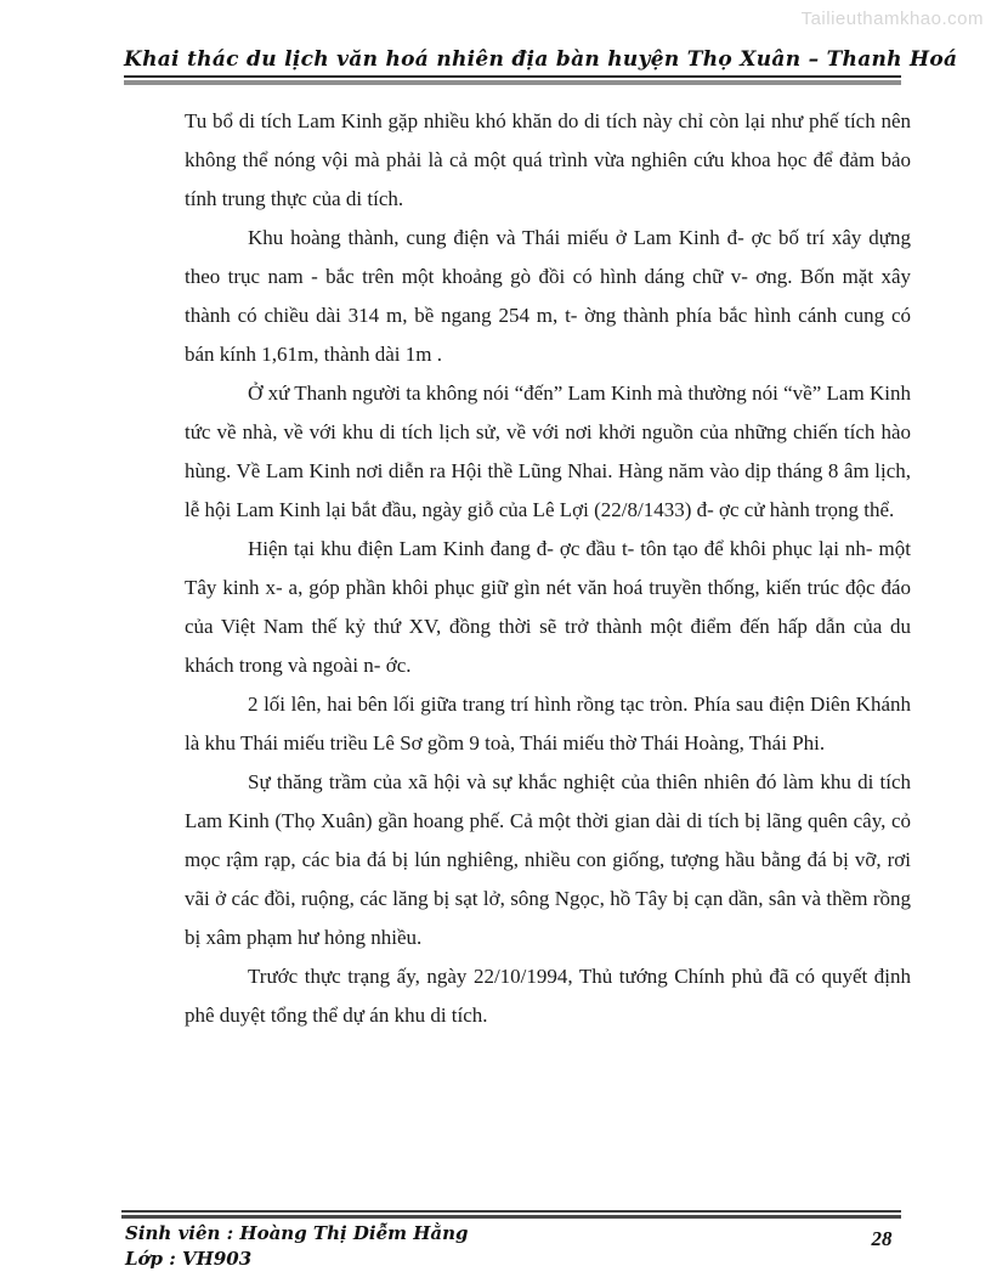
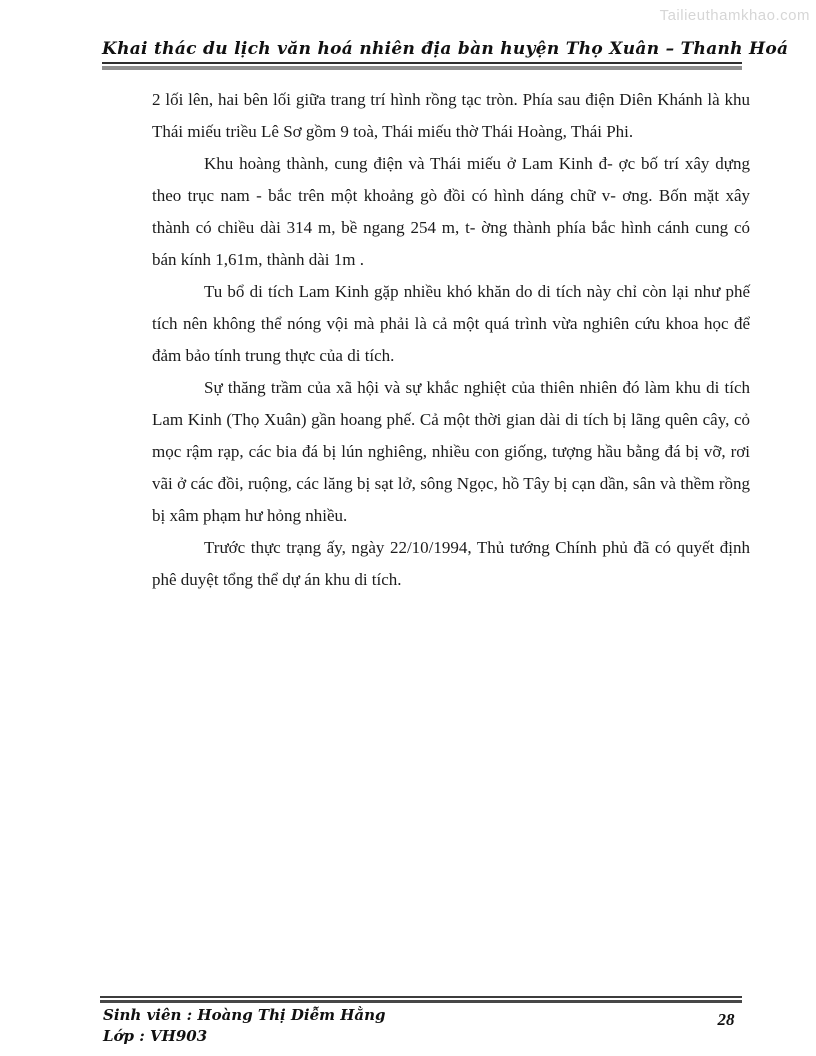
  Tailieuthamkhao.com
  Khai thác du lịch văn hoá nhiên địa bàn huyện Thọ Xuân – Thanh Hoá
- Tu bổ di tích Lam Kinh gặp nhiều khó khăn do di tích này chỉ còn lại như phế tích nên không thể nóng vội mà phải là cả một quá trình vừa nghiên cứu khoa học để đảm bảo tính trung thực của di tích.
+ 2 lối lên, hai bên lối giữa trang trí hình rồng tạc tròn. Phía sau điện Diên Khánh là khu Thái miếu triều Lê Sơ gồm 9 toà, Thái miếu thờ Thái Hoàng, Thái Phi.
  Khu hoàng thành, cung điện và Thái miếu ở Lam Kinh đ- ợc bố trí xây dựng theo trục nam - bắc trên một khoảng gò đồi có hình dáng chữ v- ơng. Bốn mặt xây thành có chiều dài 314 m, bề ngang 254 m, t- ờng thành phía bắc hình cánh cung có bán kính 1,61m, thành dài 1m .
- Ở xứ Thanh người ta không nói “đến” Lam Kinh mà thường nói “về” Lam Kinh tức về nhà, về với khu di tích lịch sử, về với nơi khởi nguồn của những chiến tích hào hùng. Về Lam Kinh nơi diễn ra Hội thề Lũng Nhai. Hàng năm vào dịp tháng 8 âm lịch, lễ hội Lam Kinh lại bắt đầu, ngày giỗ của Lê Lợi (22/8/1433) đ- ợc cử hành trọng thể.
- Hiện tại khu điện Lam Kinh đang đ- ợc đầu t- tôn tạo để khôi phục lại nh- một Tây kinh x- a, góp phần khôi phục giữ gìn nét văn hoá truyền thống, kiến trúc độc đáo của Việt Nam thế kỷ thứ XV, đồng thời sẽ trở thành một điểm đến hấp dẫn của du khách trong và ngoài n- ớc.
- 2 lối lên, hai bên lối giữa trang trí hình rồng tạc tròn. Phía sau điện Diên Khánh là khu Thái miếu triều Lê Sơ gồm 9 toà, Thái miếu thờ Thái Hoàng, Thái Phi.
+ Tu bổ di tích Lam Kinh gặp nhiều khó khăn do di tích này chỉ còn lại như phế tích nên không thể nóng vội mà phải là cả một quá trình vừa nghiên cứu khoa học để đảm bảo tính trung thực của di tích.
  Sự thăng trầm của xã hội và sự khắc nghiệt của thiên nhiên đó làm khu di tích Lam Kinh (Thọ Xuân) gần hoang phế. Cả một thời gian dài di tích bị lãng quên cây, cỏ mọc rậm rạp, các bia đá bị lún nghiêng, nhiều con giống, tượng hầu bằng đá bị vỡ, rơi vãi ở các đồi, ruộng, các lăng bị sạt lở, sông Ngọc, hồ Tây bị cạn dần, sân và thềm rồng bị xâm phạm hư hỏng nhiều.
  Trước thực trạng ấy, ngày 22/10/1994, Thủ tướng Chính phủ đã có quyết định phê duyệt tổng thể dự án khu di tích.
  Sinh viên : Hoàng Thị Diễm Hằng
  Lớp : VH903
  28
